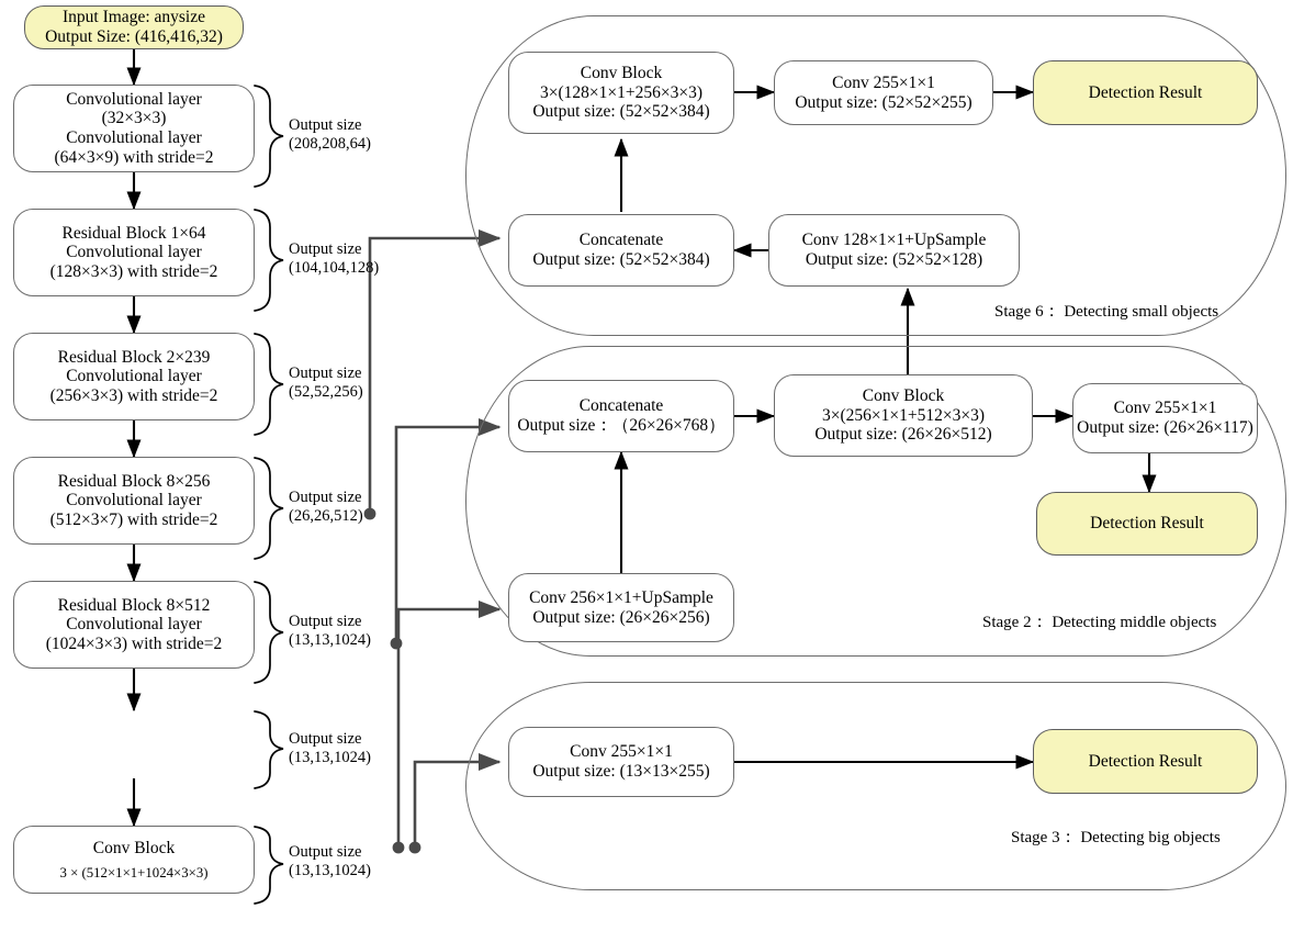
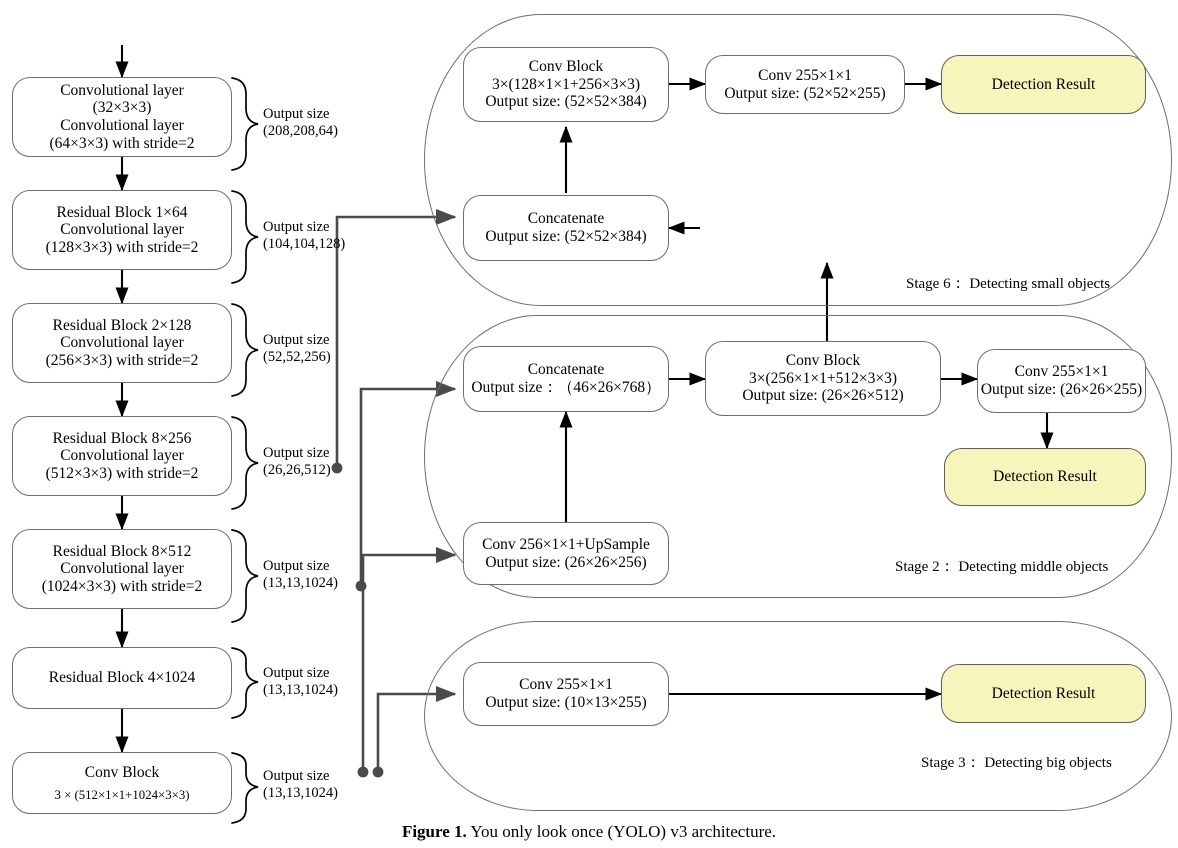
- Input Image: anysize
- Output Size: (416,416,32)
  Convolutional layer
  (32×3×3)
  Convolutional layer
- (64×3×9) with stride=2
+ (64×3×3) with stride=2
  Residual Block 1×64
  Convolutional layer
  (128×3×3) with stride=2
- Residual Block 2×239
+ Residual Block 2×128
  Convolutional layer
  (256×3×3) with stride=2
  Residual Block 8×256
  Convolutional layer
- (512×3×7) with stride=2
+ (512×3×3) with stride=2
  Residual Block 8×512
  Convolutional layer
  (1024×3×3) with stride=2
+ Residual Block 4×1024
  Conv Block
  3 × (512×1×1+1024×3×3)
  Output size
  (208,208,64)
  Output size
  (104,104,128)
  Output size
  (52,52,256)
  Output size
  (26,26,512)
  Output size
  (13,13,1024)
  Output size
  (13,13,1024)
  Output size
  (13,13,1024)
  Stage 6： Detecting small objects
  Conv Block
  3×(128×1×1+256×3×3)
  Output size: (52×52×384)
  Conv 255×1×1
  Output size: (52×52×255)
  Detection Result
  Concatenate
  Output size: (52×52×384)
- Conv 128×1×1+UpSample
- Output size: (52×52×128)
  Stage 2： Detecting middle objects
  Concatenate
- Output size：（26×26×768）
+ Output size：（46×26×768）
  Conv Block
  3×(256×1×1+512×3×3)
  Output size: (26×26×512)
  Conv 255×1×1
- Output size: (26×26×117)
+ Output size: (26×26×255)
  Detection Result
  Conv 256×1×1+UpSample
  Output size: (26×26×256)
  Stage 3： Detecting big objects
  Conv 255×1×1
- Output size: (13×13×255)
+ Output size: (10×13×255)
  Detection Result
+ Figure 1. You only look once (YOLO) v3 architecture.
